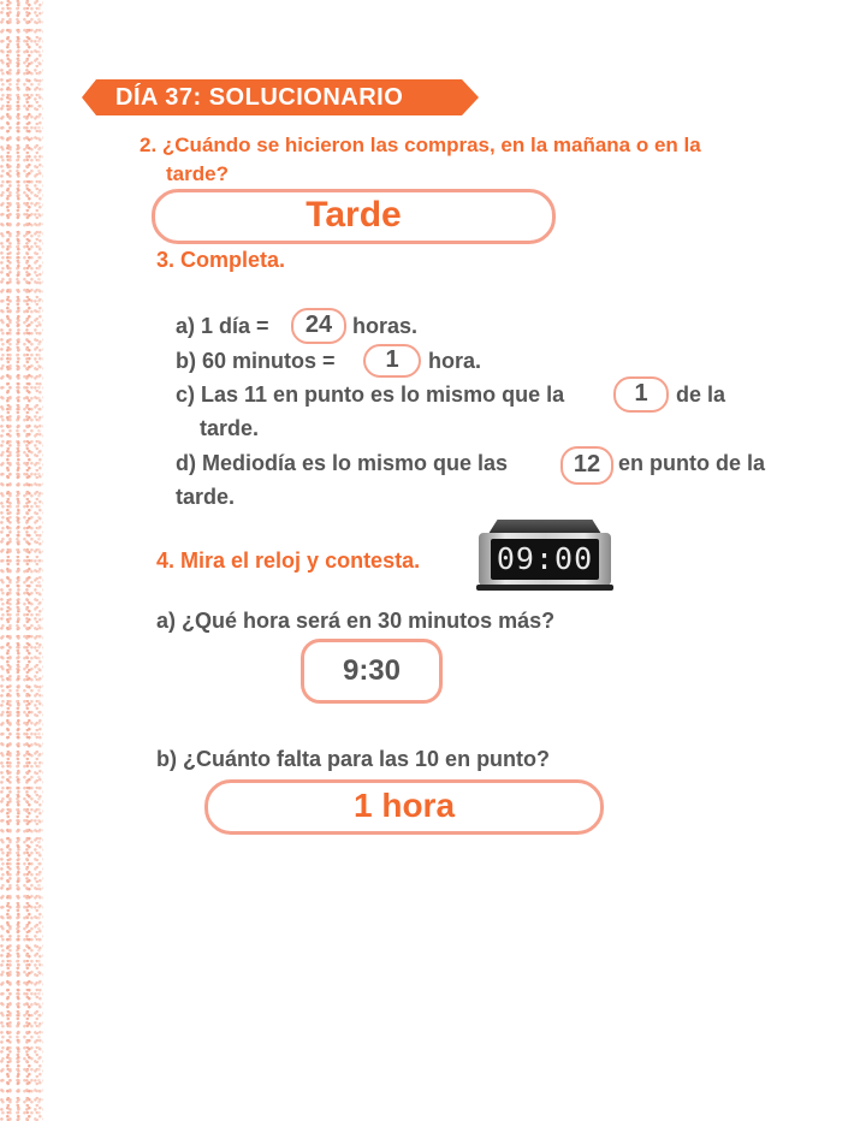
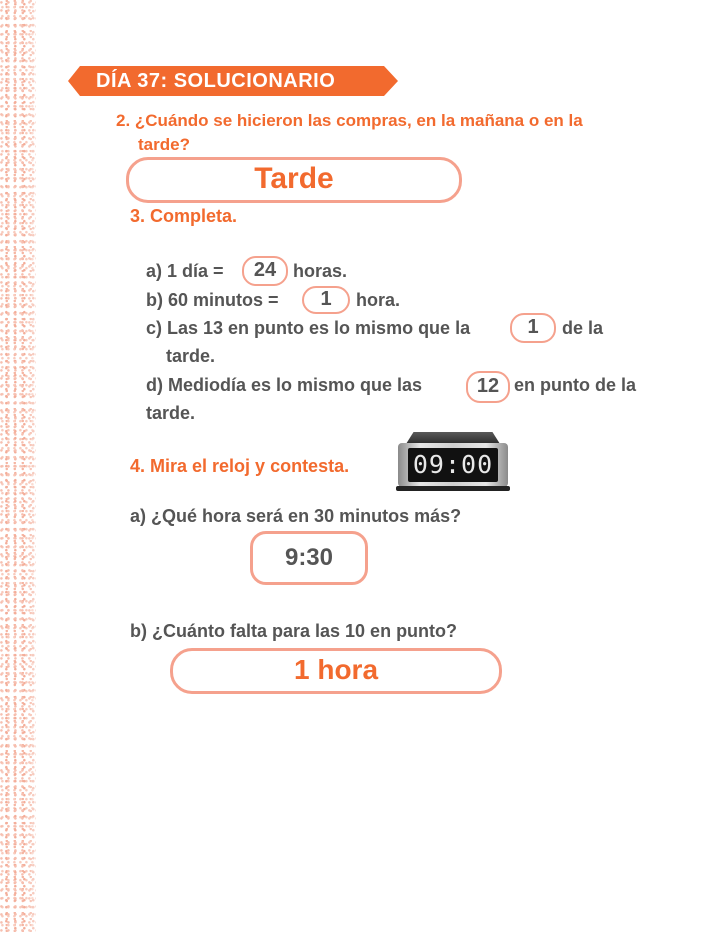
  DÍA 37: SOLUCIONARIO
  2. ¿Cuándo se hicieron las compras, en la mañana o en la
  tarde?
  Tarde
  3. Completa.
  a) 1 día =
  24
  horas.
  b) 60 minutos =
  1
  hora.
- c) Las 11 en punto es lo mismo que la
+ c) Las 13 en punto es lo mismo que la
  1
  de la
  tarde.
  d) Mediodía es lo mismo que las
  12
  en punto de la
  tarde.
  4. Mira el reloj y contesta.
  09:00
  a) ¿Qué hora será en 30 minutos más?
  9:30
  b) ¿Cuánto falta para las 10 en punto?
  1 hora
